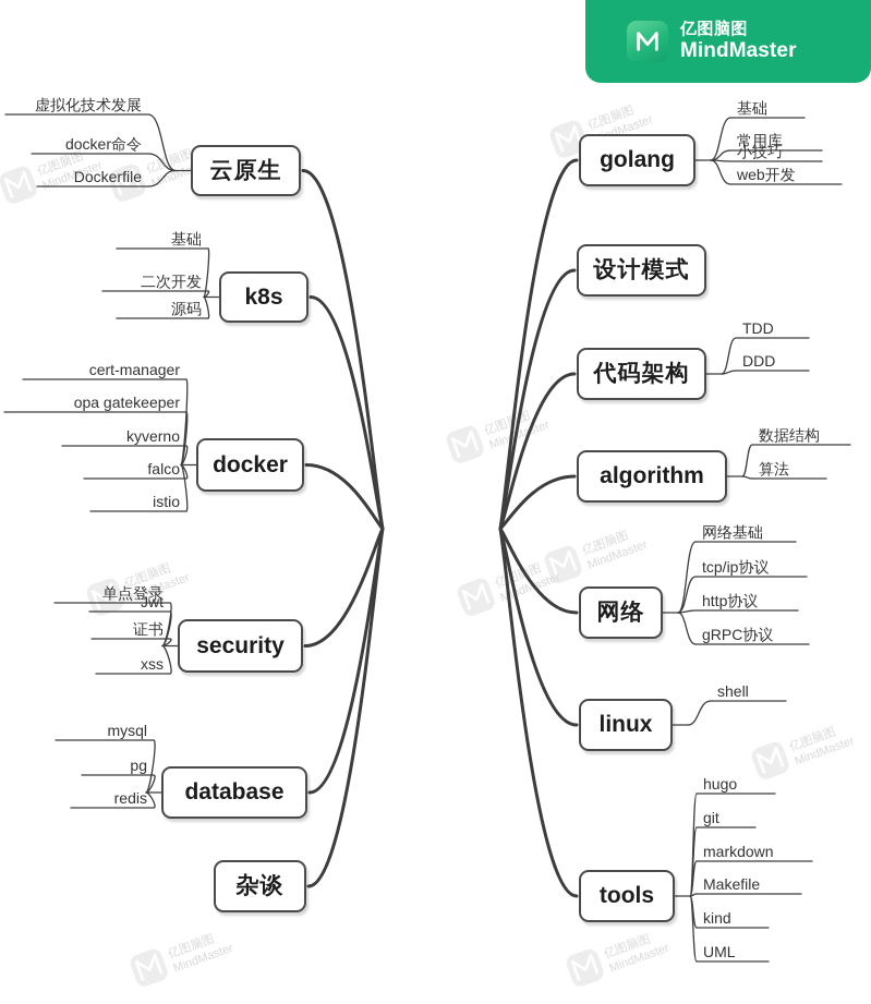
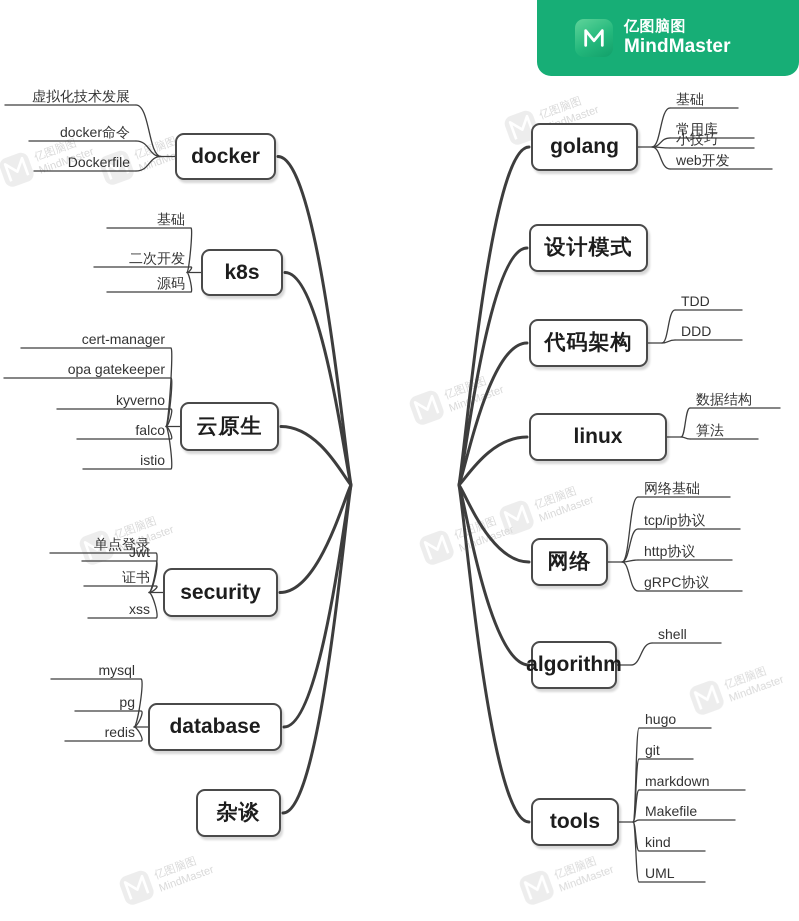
  亿图脑图
  MindMaster
- 云原生
+ docker
  虚拟化技术发展
  docker命令
  Dockerfile
  k8s
  基础
  二次开发
  源码
- docker
+ 云原生
  cert-manager
  opa gatekeeper
  kyverno
  falco
  istio
  security
  单点登录
  Jwt
  证书
  xss
  database
  mysql
  pg
  redis
  杂谈
  golang
  基础
  常用库
  小技巧
  web开发
  设计模式
  代码架构
  TDD
  DDD
- algorithm
+ linux
  数据结构
  算法
  网络
  网络基础
  tcp/ip协议
  http协议
  gRPC协议
- linux
+ algorithm
  shell
  tools
  hugo
  git
  markdown
  Makefile
  kind
  UML
